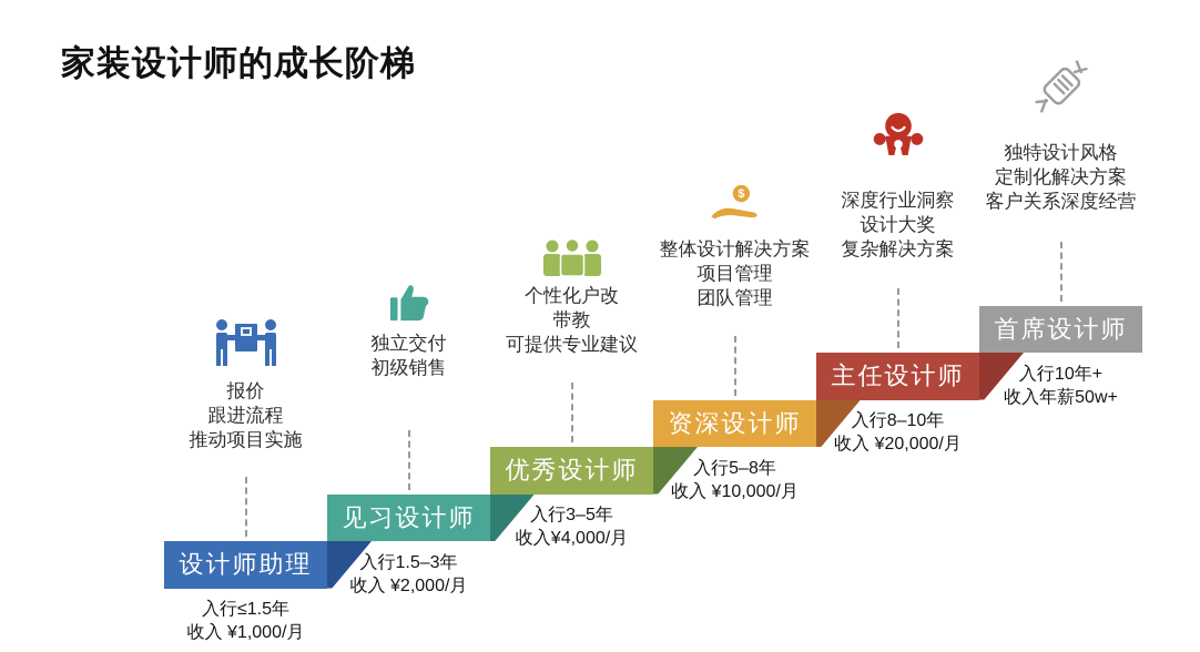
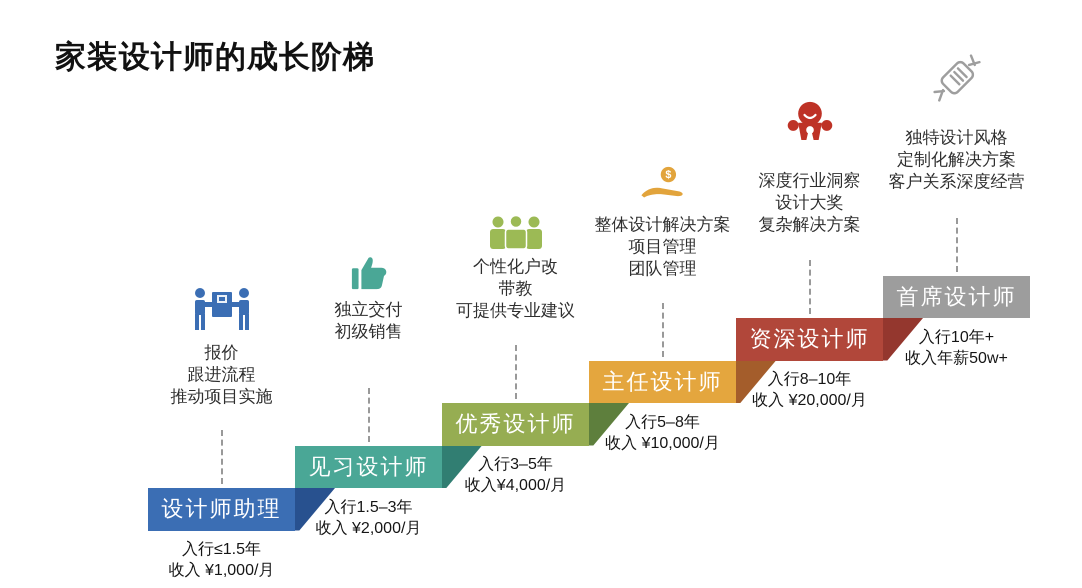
  家装设计师的成长阶梯
  报价
  跟进流程
  推动项目实施
  设计师助理
  入行≤1.5年
  收入 ¥1,000/月
  独立交付
  初级销售
  见习设计师
  入行1.5–3年
  收入 ¥2,000/月
  个性化户改
  带教
  可提供专业建议
  优秀设计师
  入行3–5年
  收入¥4,000/月
  $
  整体设计解决方案
  项目管理
  团队管理
- 资深设计师
+ 主任设计师
  入行5–8年
  收入 ¥10,000/月
  深度行业洞察
  设计大奖
  复杂解决方案
- 主任设计师
+ 资深设计师
  入行8–10年
  收入 ¥20,000/月
  独特设计风格
  定制化解决方案
  客户关系深度经营
  首席设计师
  入行10年+
  收入年薪50w+
